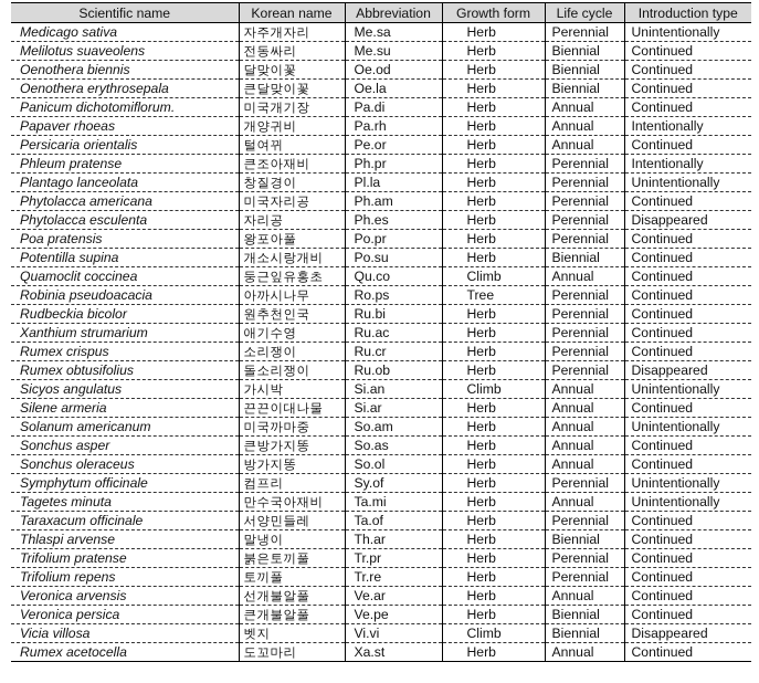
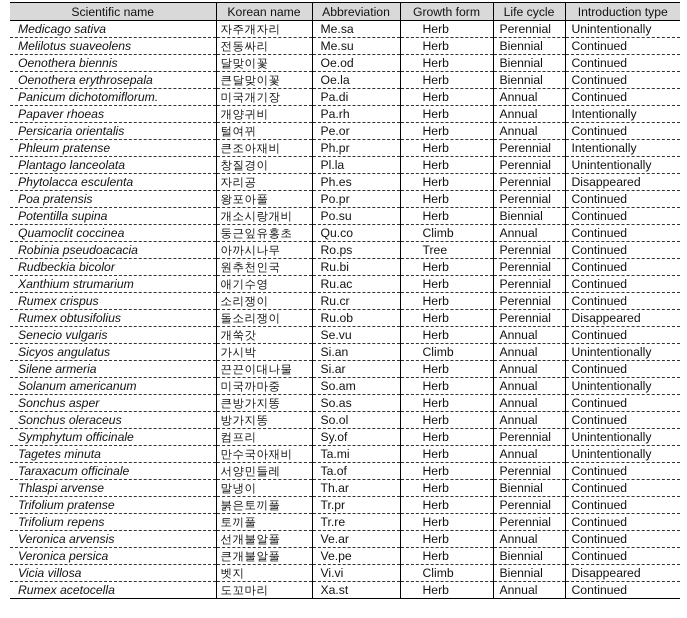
  Scientific name	Korean name	Abbreviation	Growth form	Life cycle	Introduction type
  Medicago sativa	자주개자리	Me.sa	Herb	Perennial	Unintentionally
  Melilotus suaveolens	전동싸리	Me.su	Herb	Biennial	Continued
  Oenothera biennis	달맞이꽃	Oe.od	Herb	Biennial	Continued
  Oenothera erythrosepala	큰달맞이꽃	Oe.la	Herb	Biennial	Continued
  Panicum dichotomiflorum.	미국개기장	Pa.di	Herb	Annual	Continued
  Papaver rhoeas	개양귀비	Pa.rh	Herb	Annual	Intentionally
  Persicaria orientalis	털여뀌	Pe.or	Herb	Annual	Continued
  Phleum pratense	큰조아재비	Ph.pr	Herb	Perennial	Intentionally
  Plantago lanceolata	창질경이	Pl.la	Herb	Perennial	Unintentionally
- Phytolacca americana	미국자리공	Ph.am	Herb	Perennial	Continued
  Phytolacca esculenta	자리공	Ph.es	Herb	Perennial	Disappeared
  Poa pratensis	왕포아풀	Po.pr	Herb	Perennial	Continued
  Potentilla supina	개소시랑개비	Po.su	Herb	Biennial	Continued
  Quamoclit coccinea	둥근잎유홍초	Qu.co	Climb	Annual	Continued
  Robinia pseudoacacia	아까시나무	Ro.ps	Tree	Perennial	Continued
  Rudbeckia bicolor	원추천인국	Ru.bi	Herb	Perennial	Continued
  Xanthium strumarium	애기수영	Ru.ac	Herb	Perennial	Continued
  Rumex crispus	소리쟁이	Ru.cr	Herb	Perennial	Continued
  Rumex obtusifolius	돌소리쟁이	Ru.ob	Herb	Perennial	Disappeared
+ Senecio vulgaris	개쑥갓	Se.vu	Herb	Annual	Continued
  Sicyos angulatus	가시박	Si.an	Climb	Annual	Unintentionally
  Silene armeria	끈끈이대나물	Si.ar	Herb	Annual	Continued
  Solanum americanum	미국까마중	So.am	Herb	Annual	Unintentionally
  Sonchus asper	큰방가지똥	So.as	Herb	Annual	Continued
  Sonchus oleraceus	방가지똥	So.ol	Herb	Annual	Continued
  Symphytum officinale	컴프리	Sy.of	Herb	Perennial	Unintentionally
  Tagetes minuta	만수국아재비	Ta.mi	Herb	Annual	Unintentionally
  Taraxacum officinale	서양민들레	Ta.of	Herb	Perennial	Continued
  Thlaspi arvense	말냉이	Th.ar	Herb	Biennial	Continued
  Trifolium pratense	붉은토끼풀	Tr.pr	Herb	Perennial	Continued
  Trifolium repens	토끼풀	Tr.re	Herb	Perennial	Continued
  Veronica arvensis	선개불알풀	Ve.ar	Herb	Annual	Continued
  Veronica persica	큰개불알풀	Ve.pe	Herb	Biennial	Continued
  Vicia villosa	벳지	Vi.vi	Climb	Biennial	Disappeared
  Rumex acetocella	도꼬마리	Xa.st	Herb	Annual	Continued
